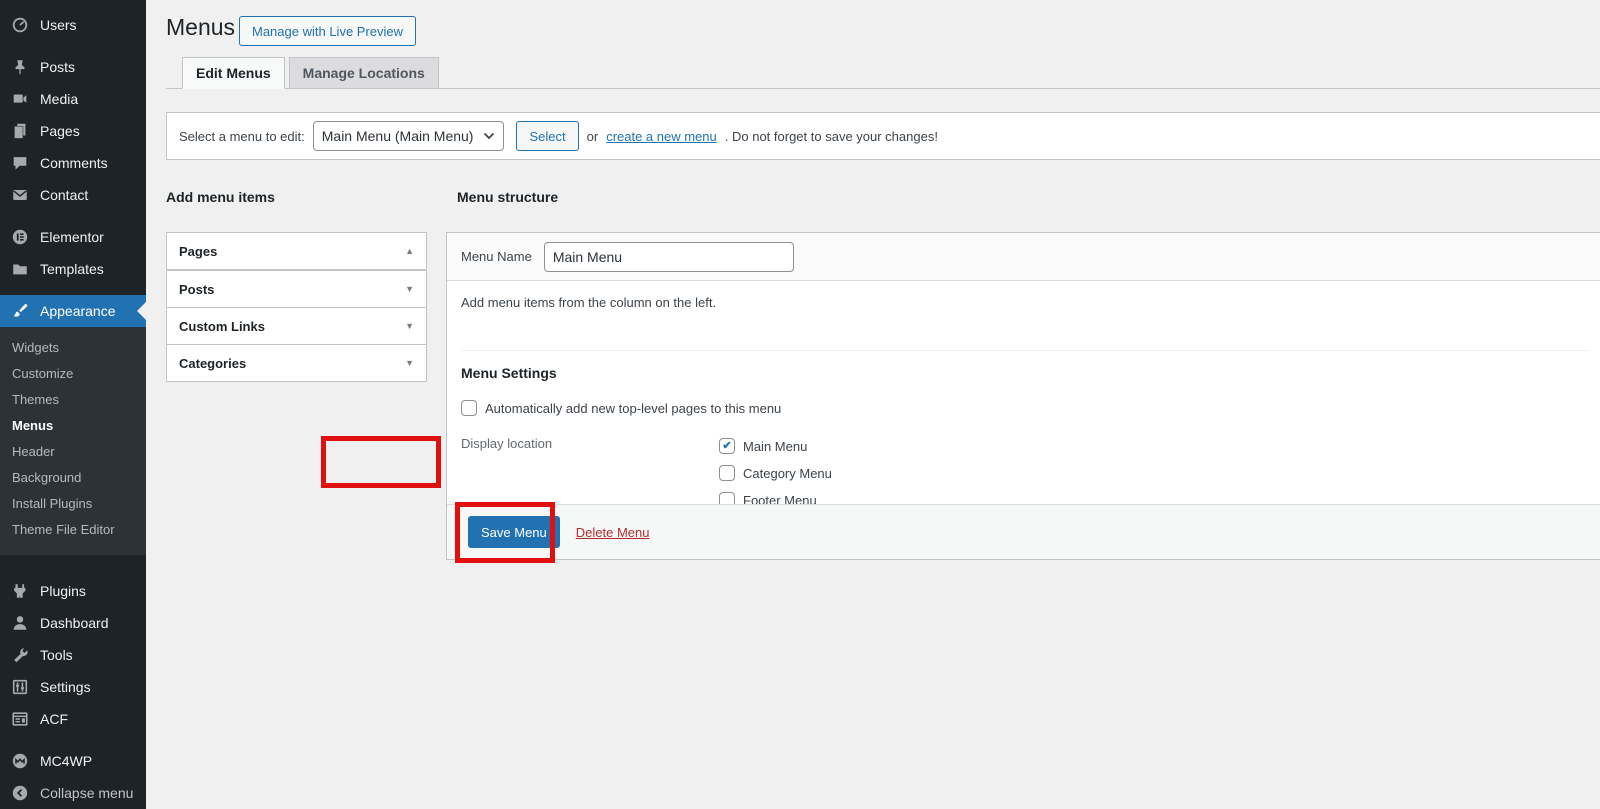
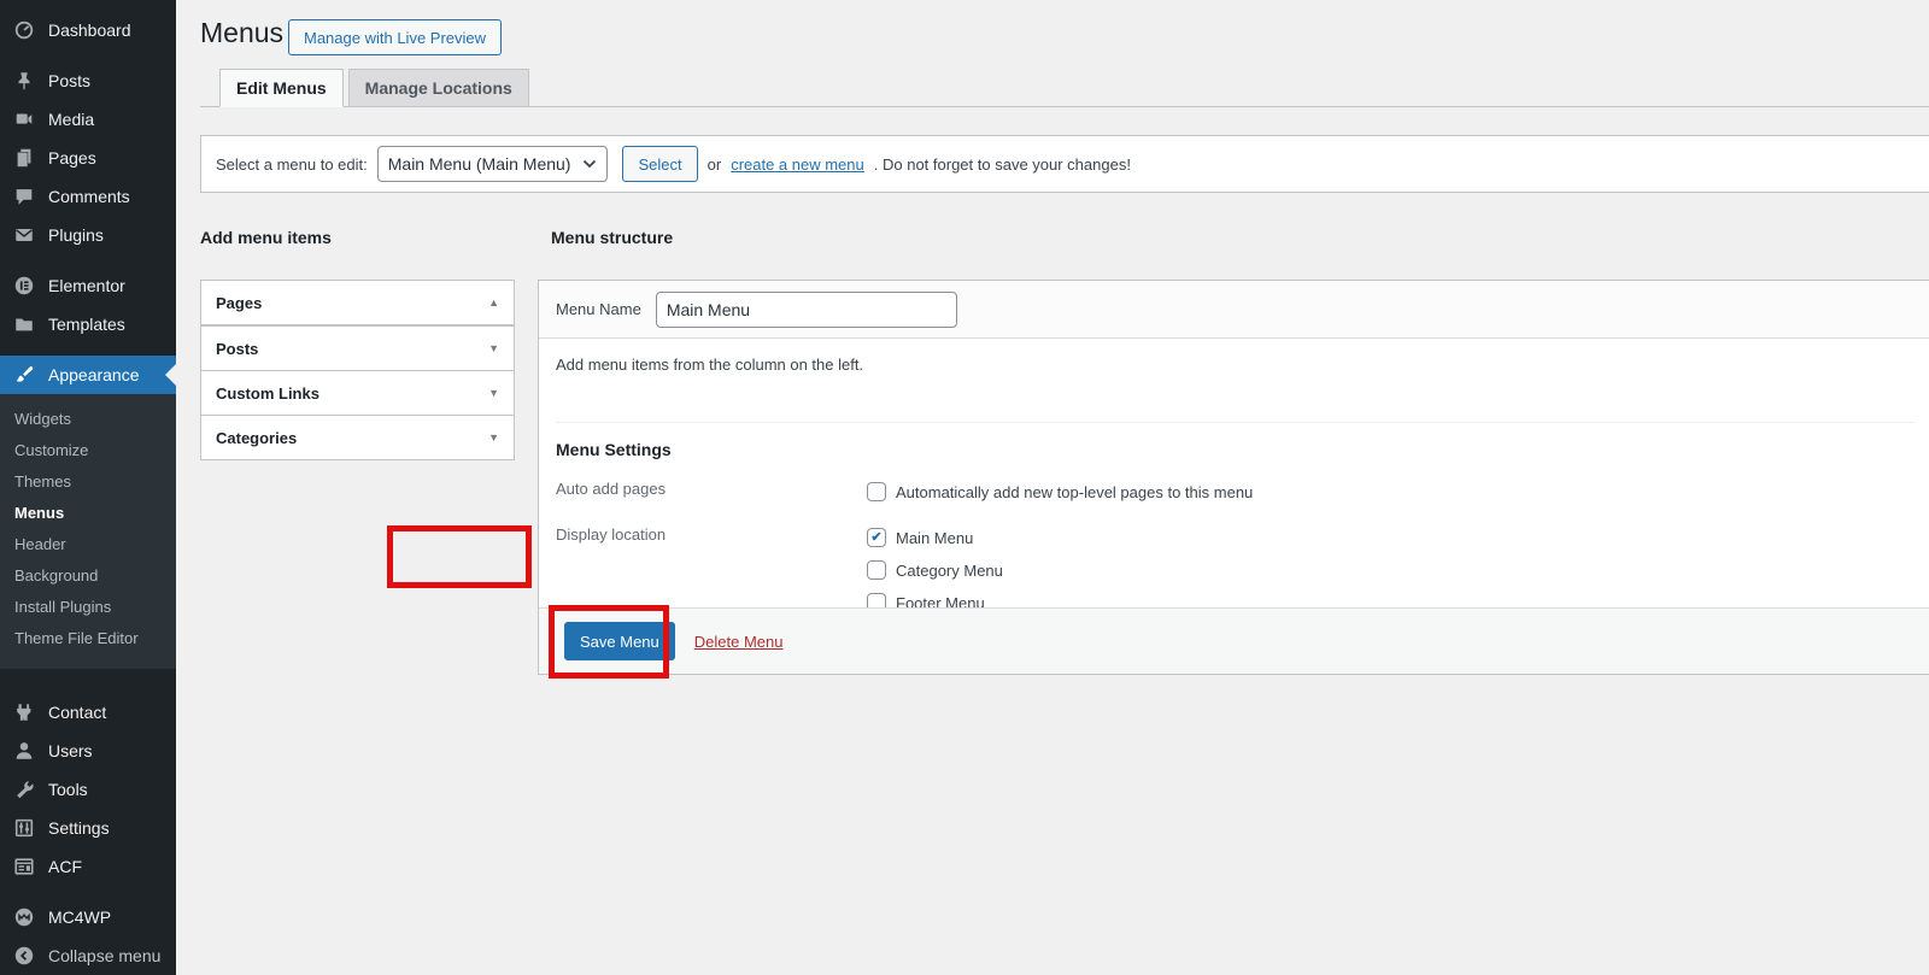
- Users
+ Dashboard
  Posts
  Media
  Pages
  Comments
- Contact
+ Plugins
  Elementor
  Templates
  Appearance
  Widgets
  Customize
  Themes
  Menus
  Header
  Background
  Install Plugins
  Theme File Editor
- Plugins
+ Contact
- Dashboard
+ Users
  Tools
  Settings
  ACF
  MC4WP
  Collapse menu
  Menus
  Manage with Live Preview
  Edit Menus
  Manage Locations
  Select a menu to edit:
  Main Menu (Main Menu)
  Select
  or
  create a new menu
  . Do not forget to save your changes!
  Add menu items
  Pages
  ▲
  Posts
  ▼
  Custom Links
  ▼
  Categories
  ▼
  Menu structure
  Menu Name
  Main Menu
  Add menu items from the column on the left.
  Menu Settings
+ Auto add pages
  Automatically add new top-level pages to this menu
  Display location
  Main Menu
  Category Menu
  Footer Menu
  Save Menu
  Delete Menu
